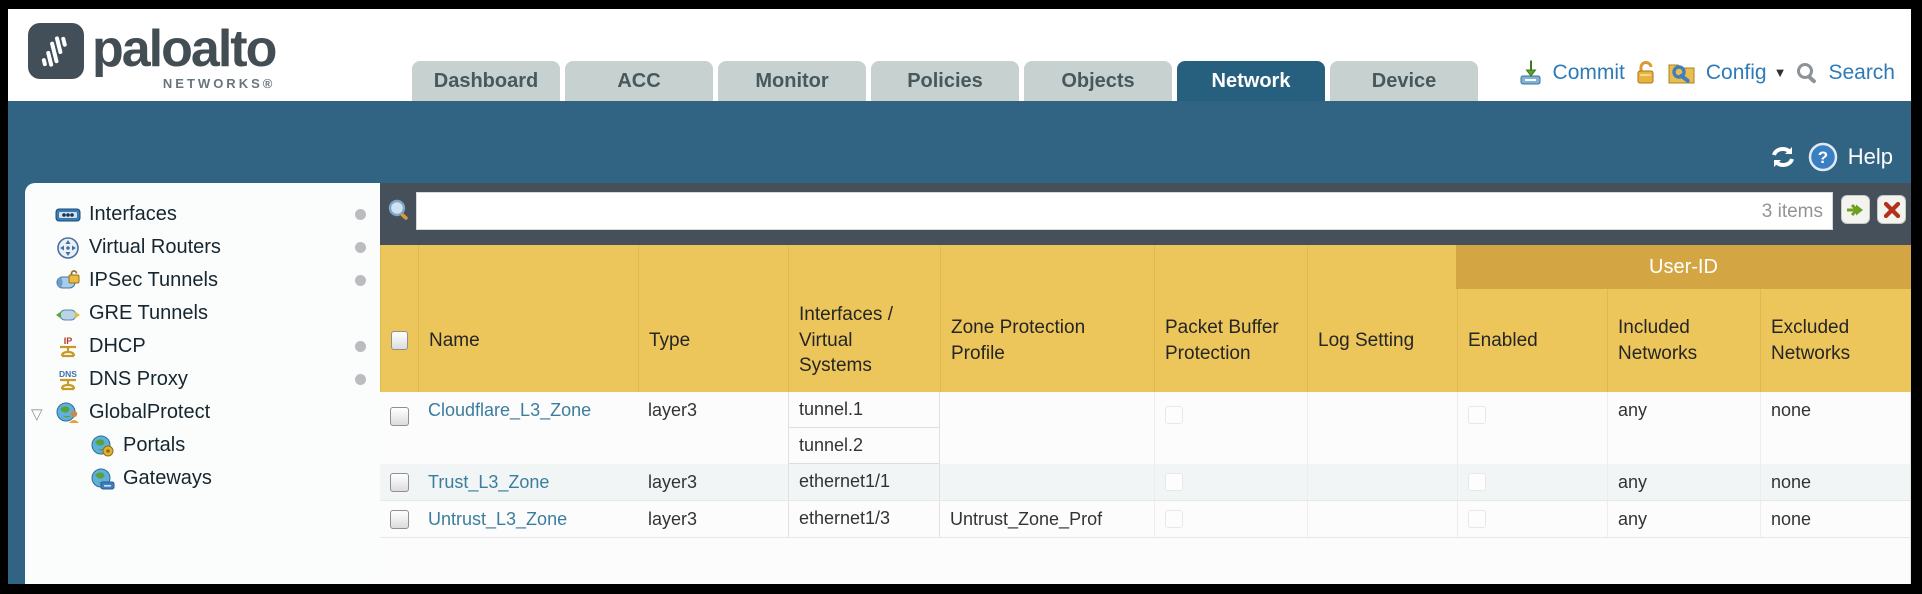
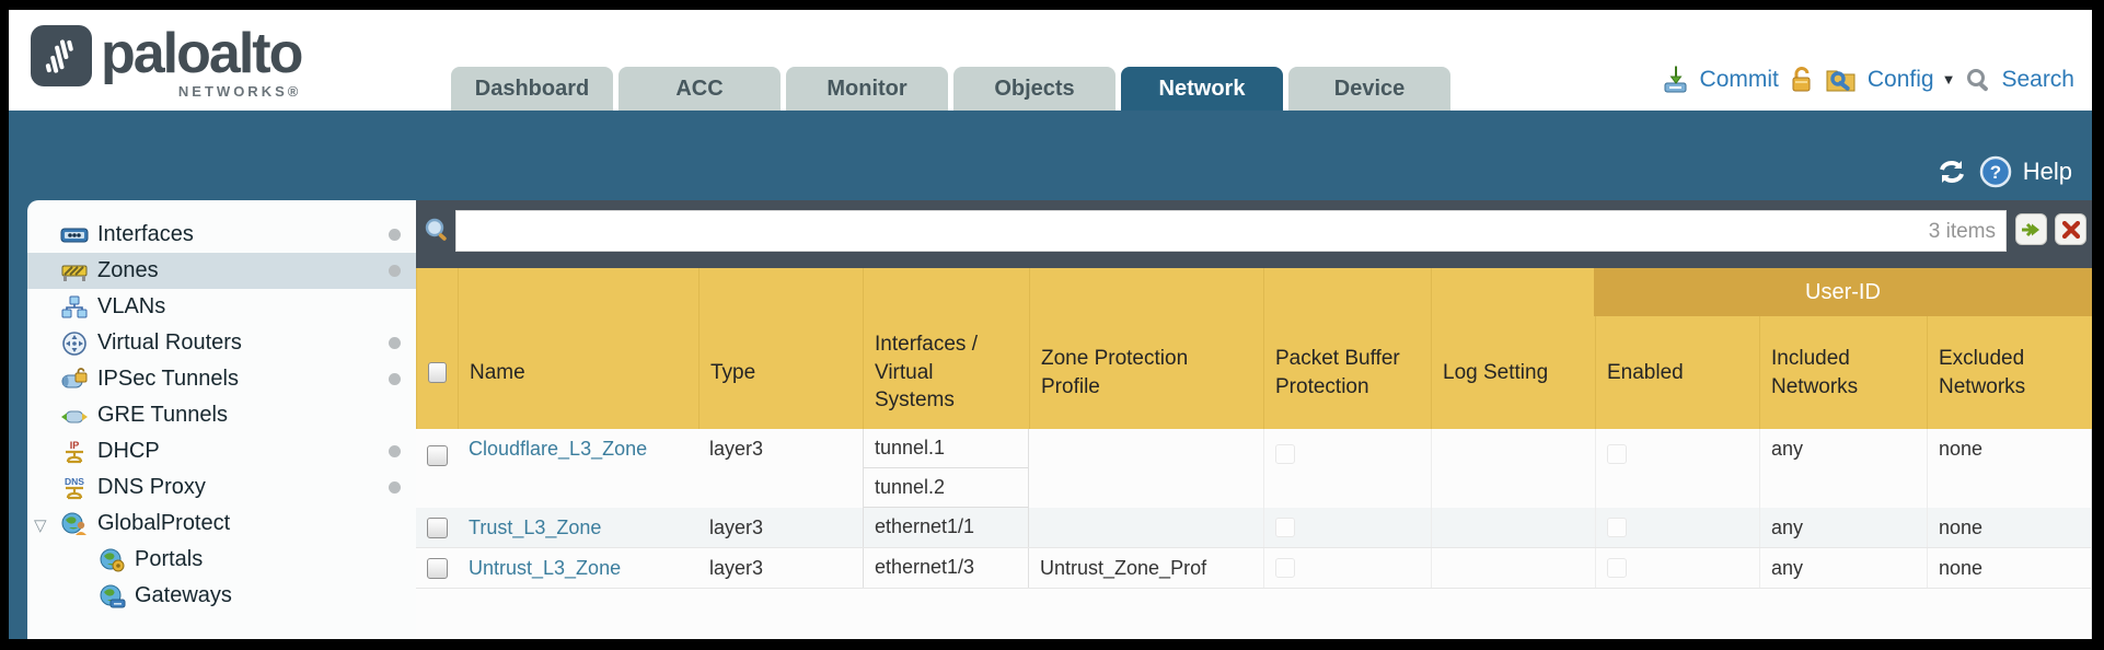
  paloalto
  NETWORKS®
  Dashboard
  ACC
  Monitor
- Policies
  Objects
  Network
  Device
  Commit
  Config
  ▼
  Search
  ?
  Help
  Interfaces
+ Zones
+ VLANs
  Virtual Routers
  IPSec Tunnels
  GRE Tunnels
  IP
  DHCP
  DNS
  DNS Proxy
  ▽
  GlobalProtect
  Portals
  Gateways
  3 items
  User-ID
  Name
  Type
  Interfaces / Virtual Systems
  Zone Protection Profile
  Packet Buffer Protection
  Log Setting
  Enabled
  Included Networks
  Excluded Networks
  Cloudflare_L3_Zone
  layer3
  tunnel.1
  tunnel.2
  any
  none
  Trust_L3_Zone
  layer3
  ethernet1/1
  any
  none
  Untrust_L3_Zone
  layer3
  ethernet1/3
  Untrust_Zone_Prof
  any
  none
